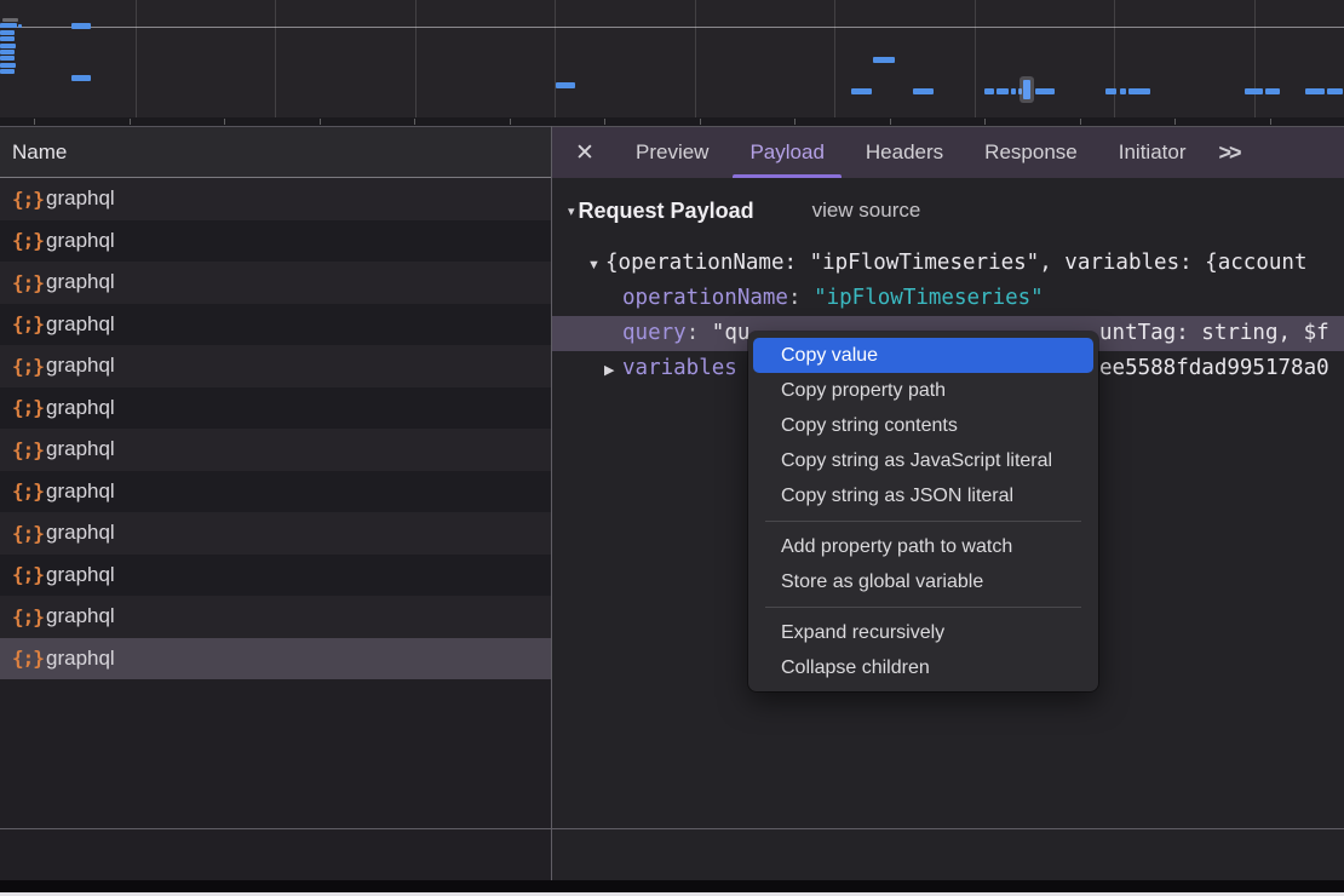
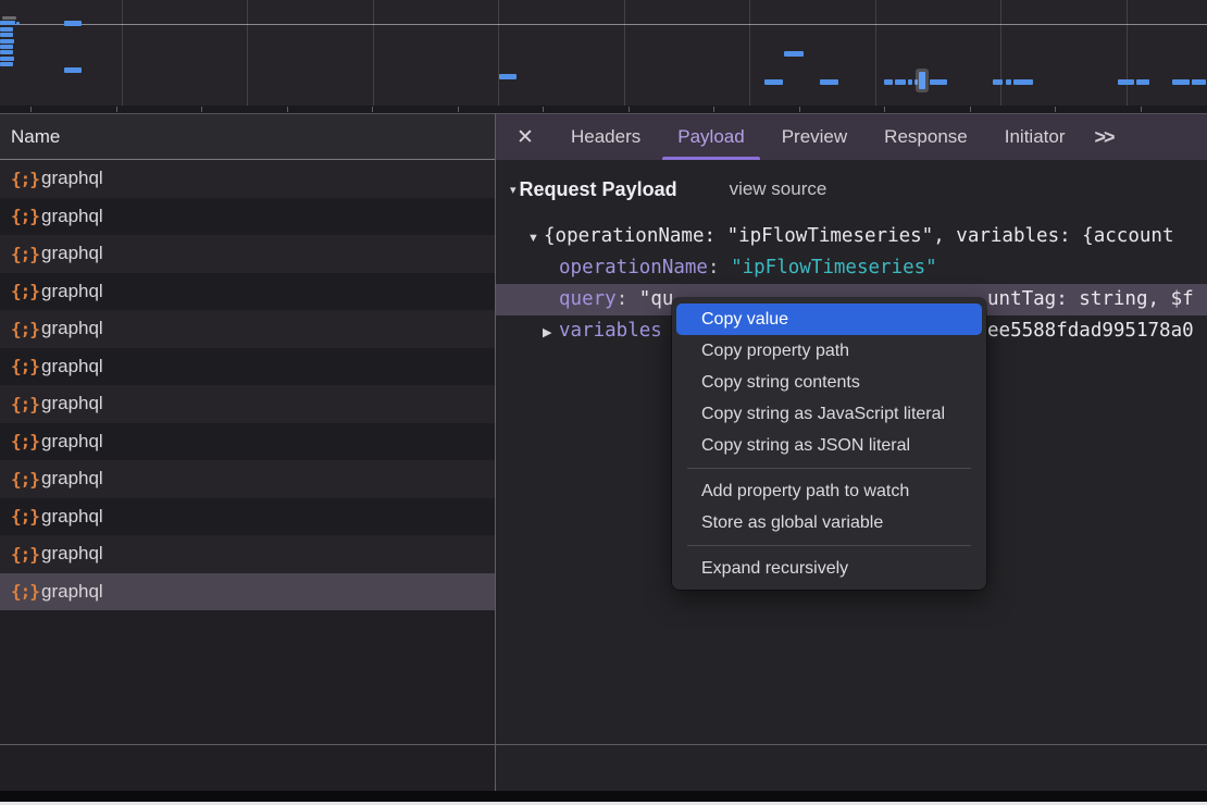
  Name
  {;}
  graphql
  {;}
  graphql
  {;}
  graphql
  {;}
  graphql
  {;}
  graphql
  {;}
  graphql
  {;}
  graphql
  {;}
  graphql
  {;}
  graphql
  {;}
  graphql
  {;}
  graphql
  {;}
  graphql
  ✕
- Preview
+ Headers
  Payload
- Headers
+ Preview
  Response
  Initiator
  >>
  ▾
  Request Payload
  view source
  ▼ {operationName: "ipFlowTimeseries", variables: {account
  operationName: "ipFlowTimeseries"
  query: "qu
  untTag: string, $f
  ▶ variables
  ee5588fdad995178a0
  Copy value
  Copy property path
  Copy string contents
  Copy string as JavaScript literal
  Copy string as JSON literal
  Add property path to watch
  Store as global variable
  Expand recursively
- Collapse children
